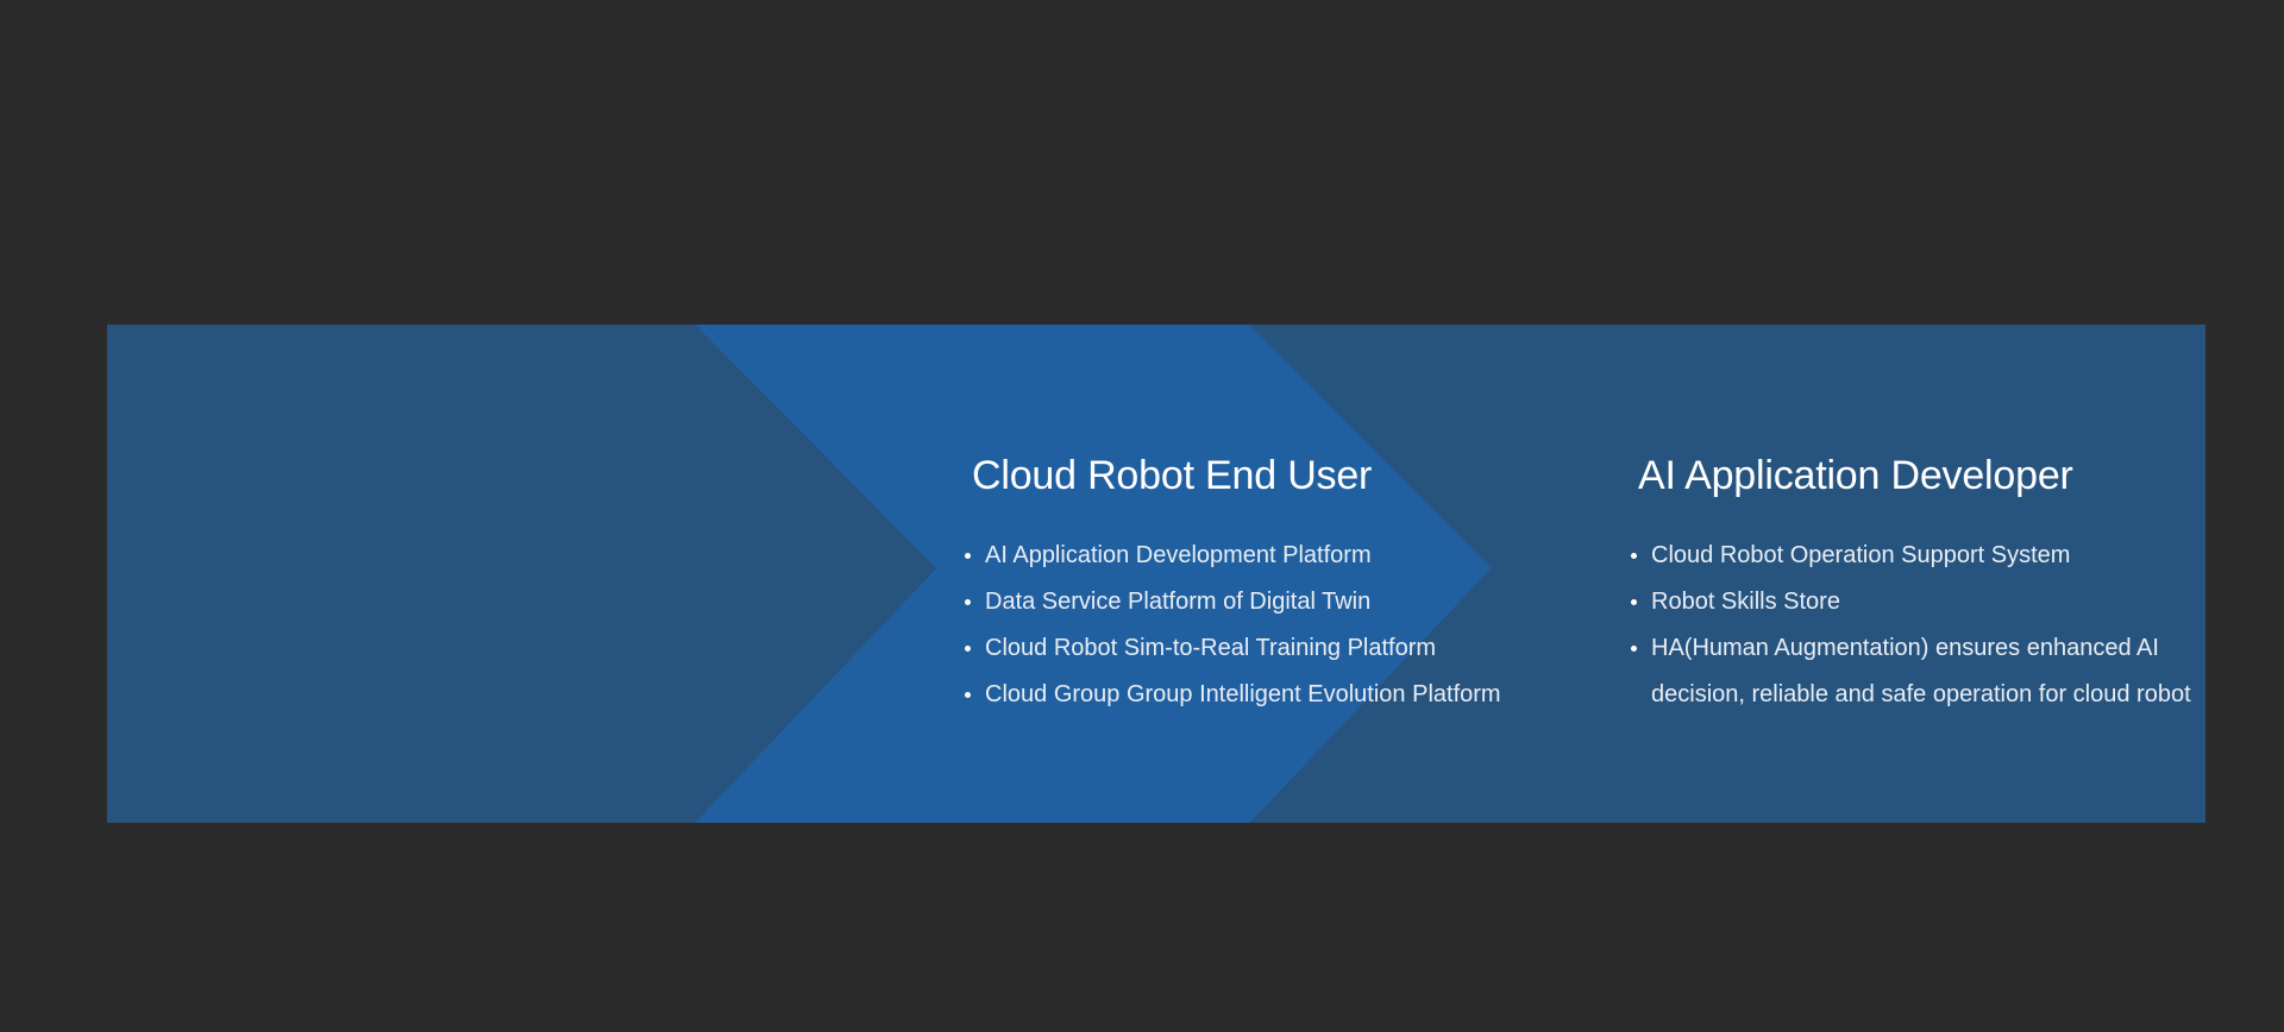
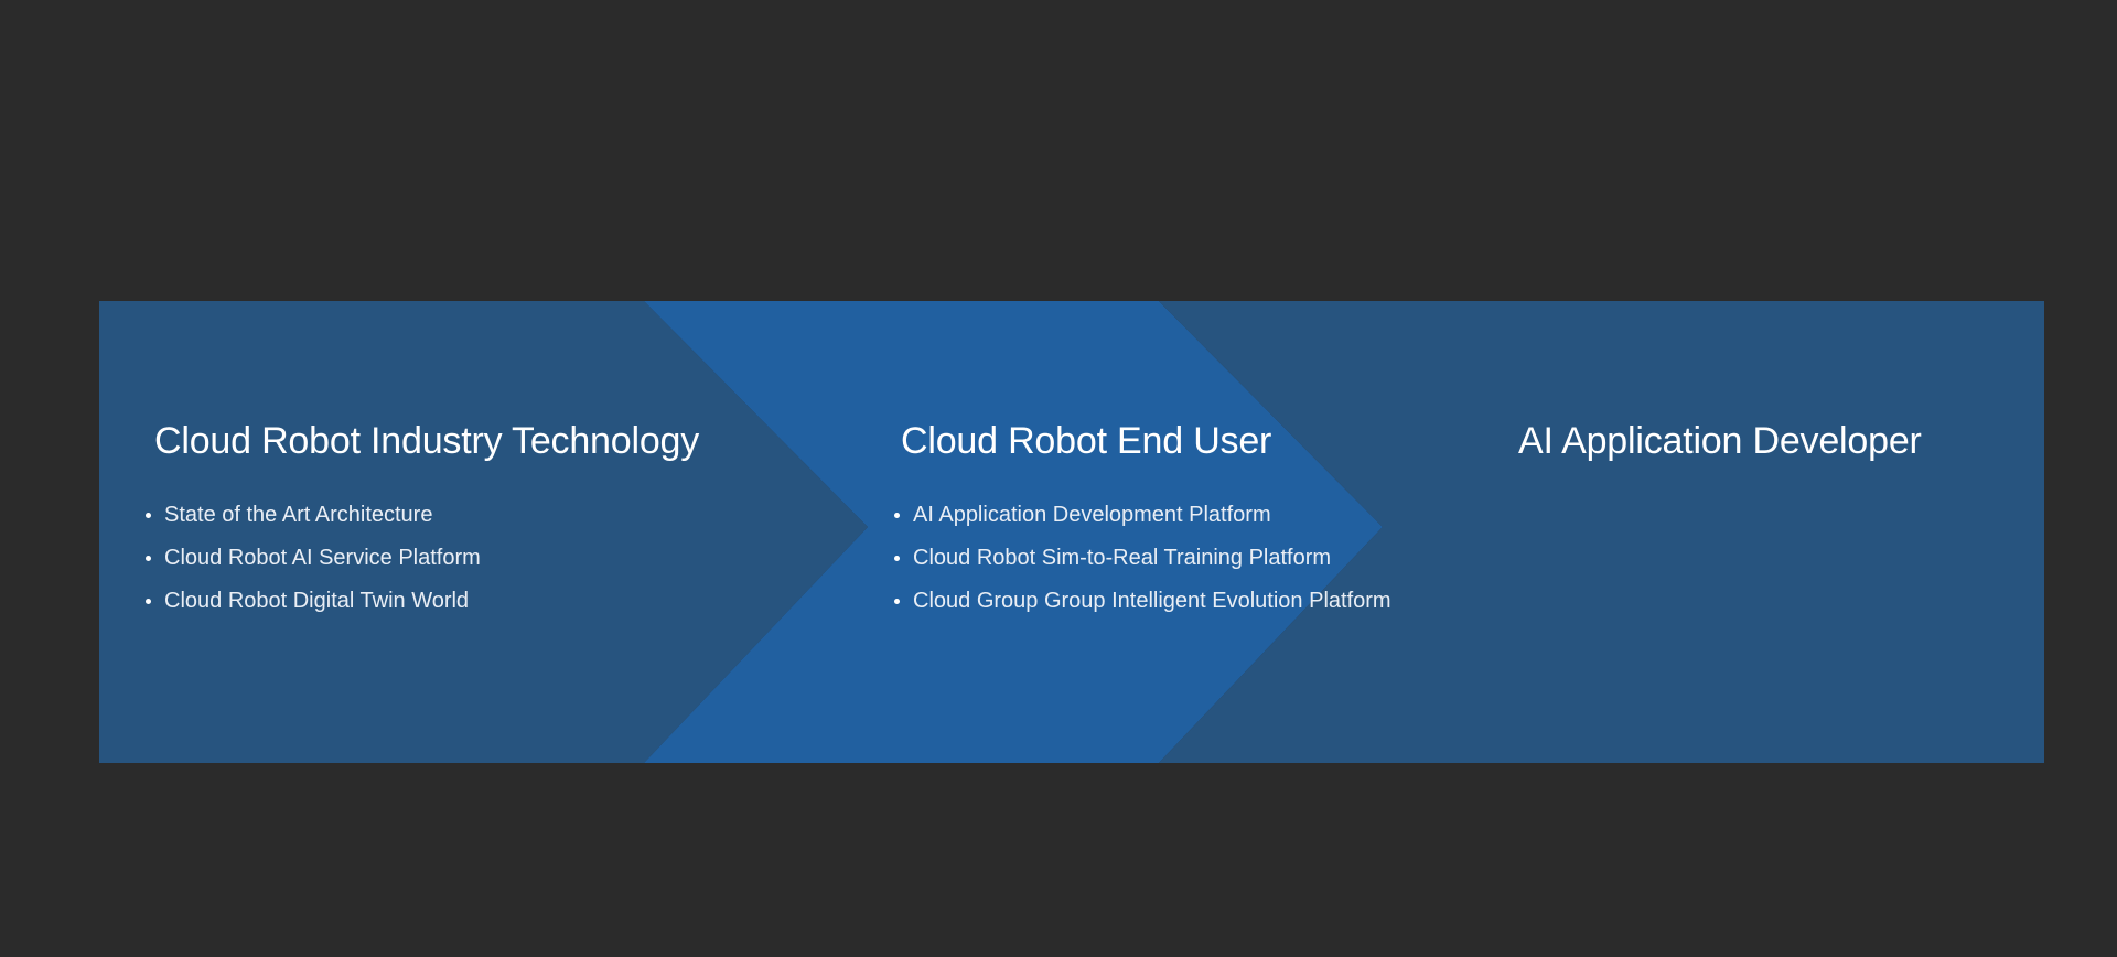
+ Cloud Robot Industry Technology
+ State of the Art Architecture
+ Cloud Robot AI Service Platform
+ Cloud Robot Digital Twin World
  Cloud Robot End User
  AI Application Development Platform
- Data Service Platform of Digital Twin
  Cloud Robot Sim-to-Real Training Platform
  Cloud Group Group Intelligent Evolution Platform
  AI Application Developer
- Cloud Robot Operation Support System
- Robot Skills Store
- HA(Human Augmentation) ensures enhanced AI decision, reliable and safe operation for cloud robot
